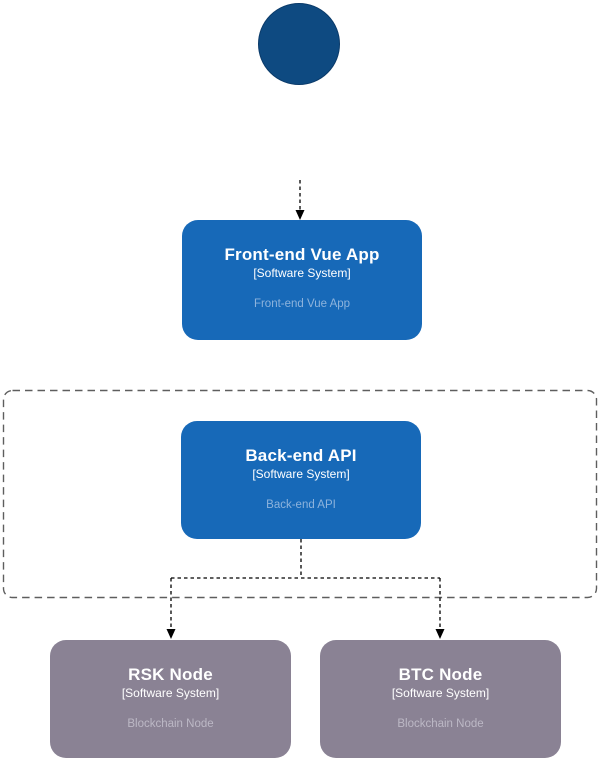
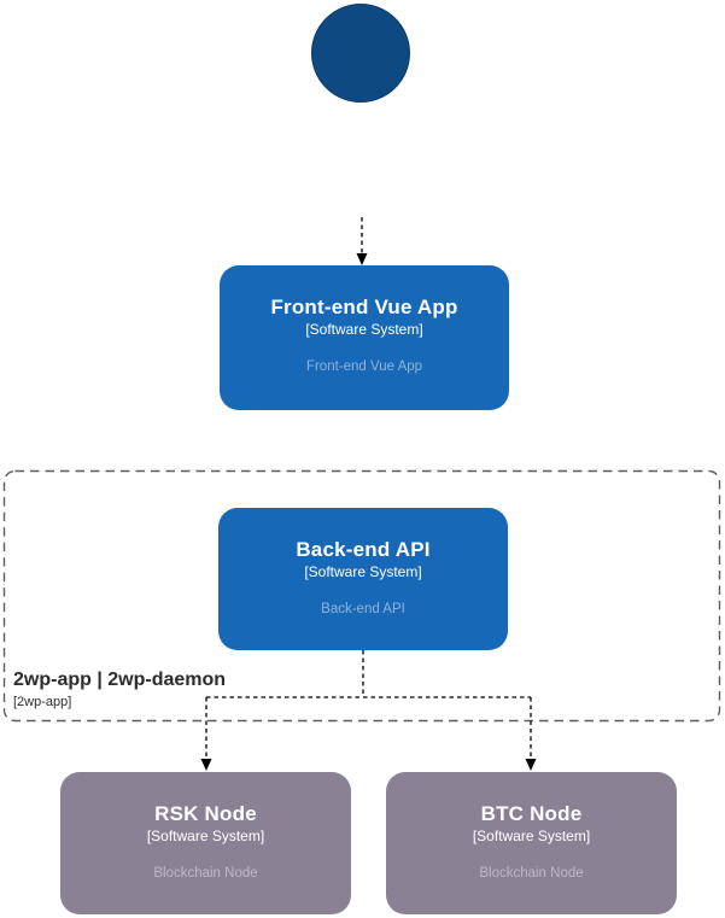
  Front-end Vue App
  [Software System]
  Front-end Vue App
  Back-end API
  [Software System]
  Back-end API
+ 2wp-app | 2wp-daemon
+ [2wp-app]
  RSK Node
  [Software System]
  Blockchain Node
  BTC Node
  [Software System]
  Blockchain Node
